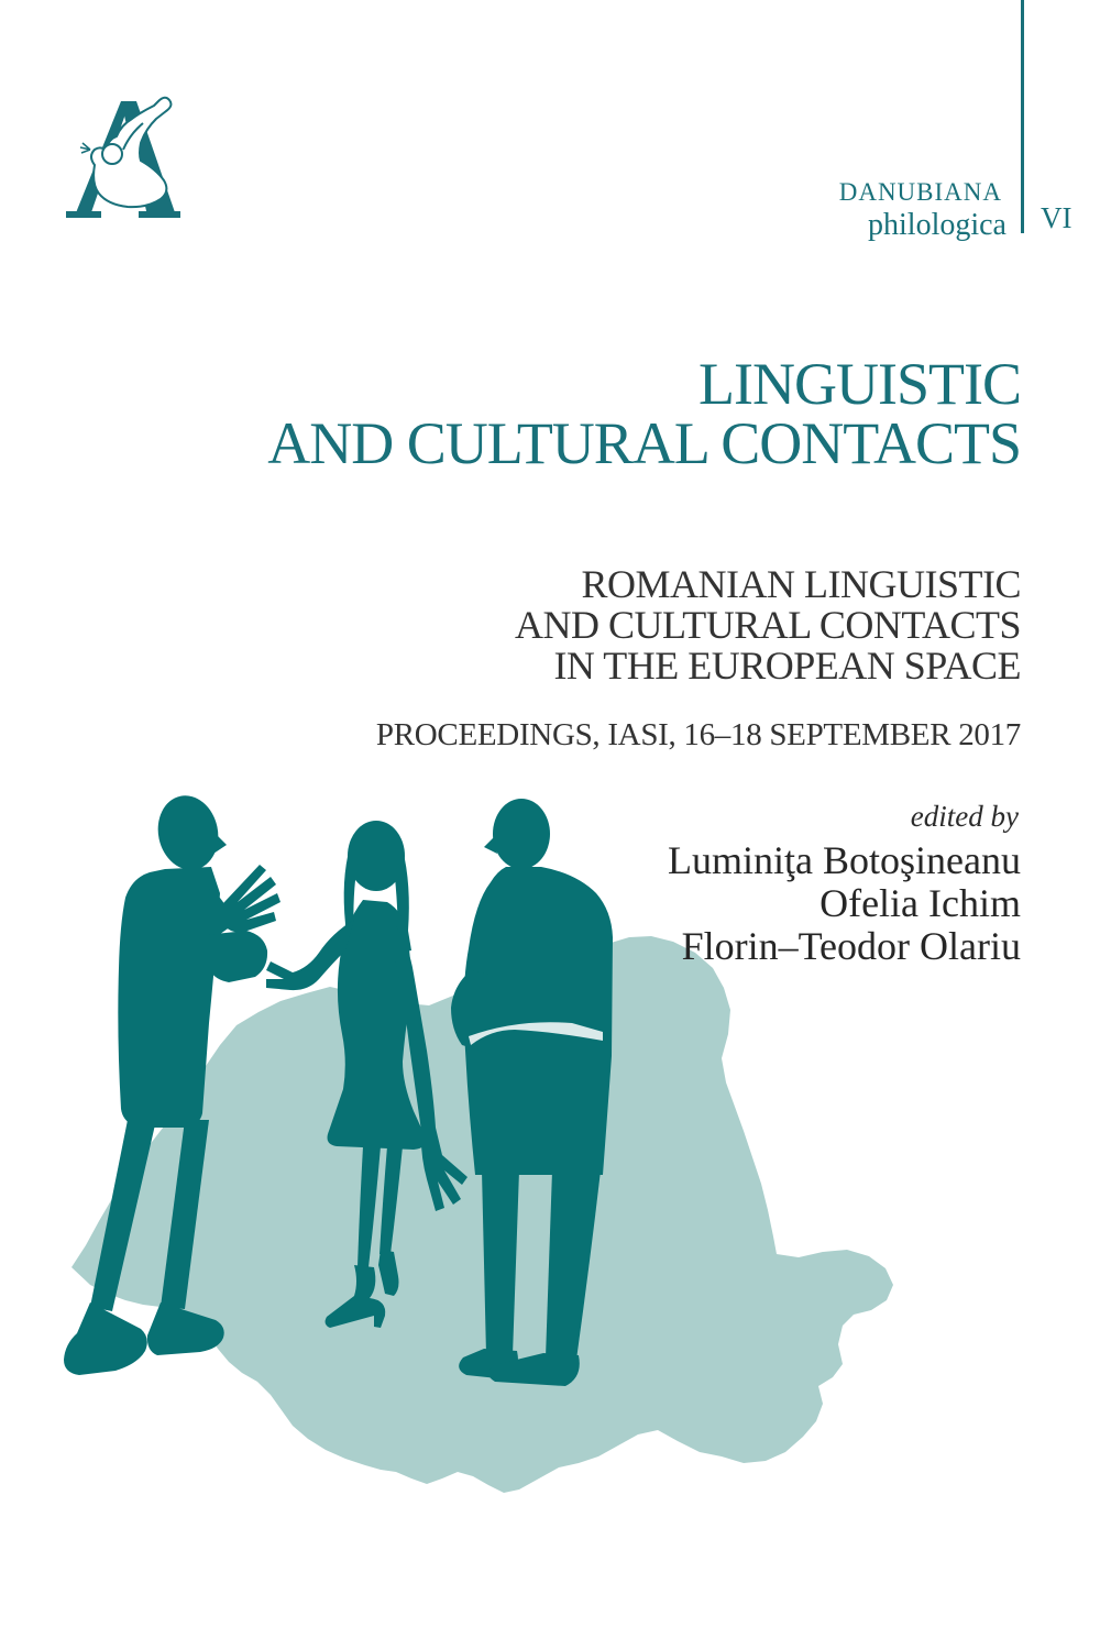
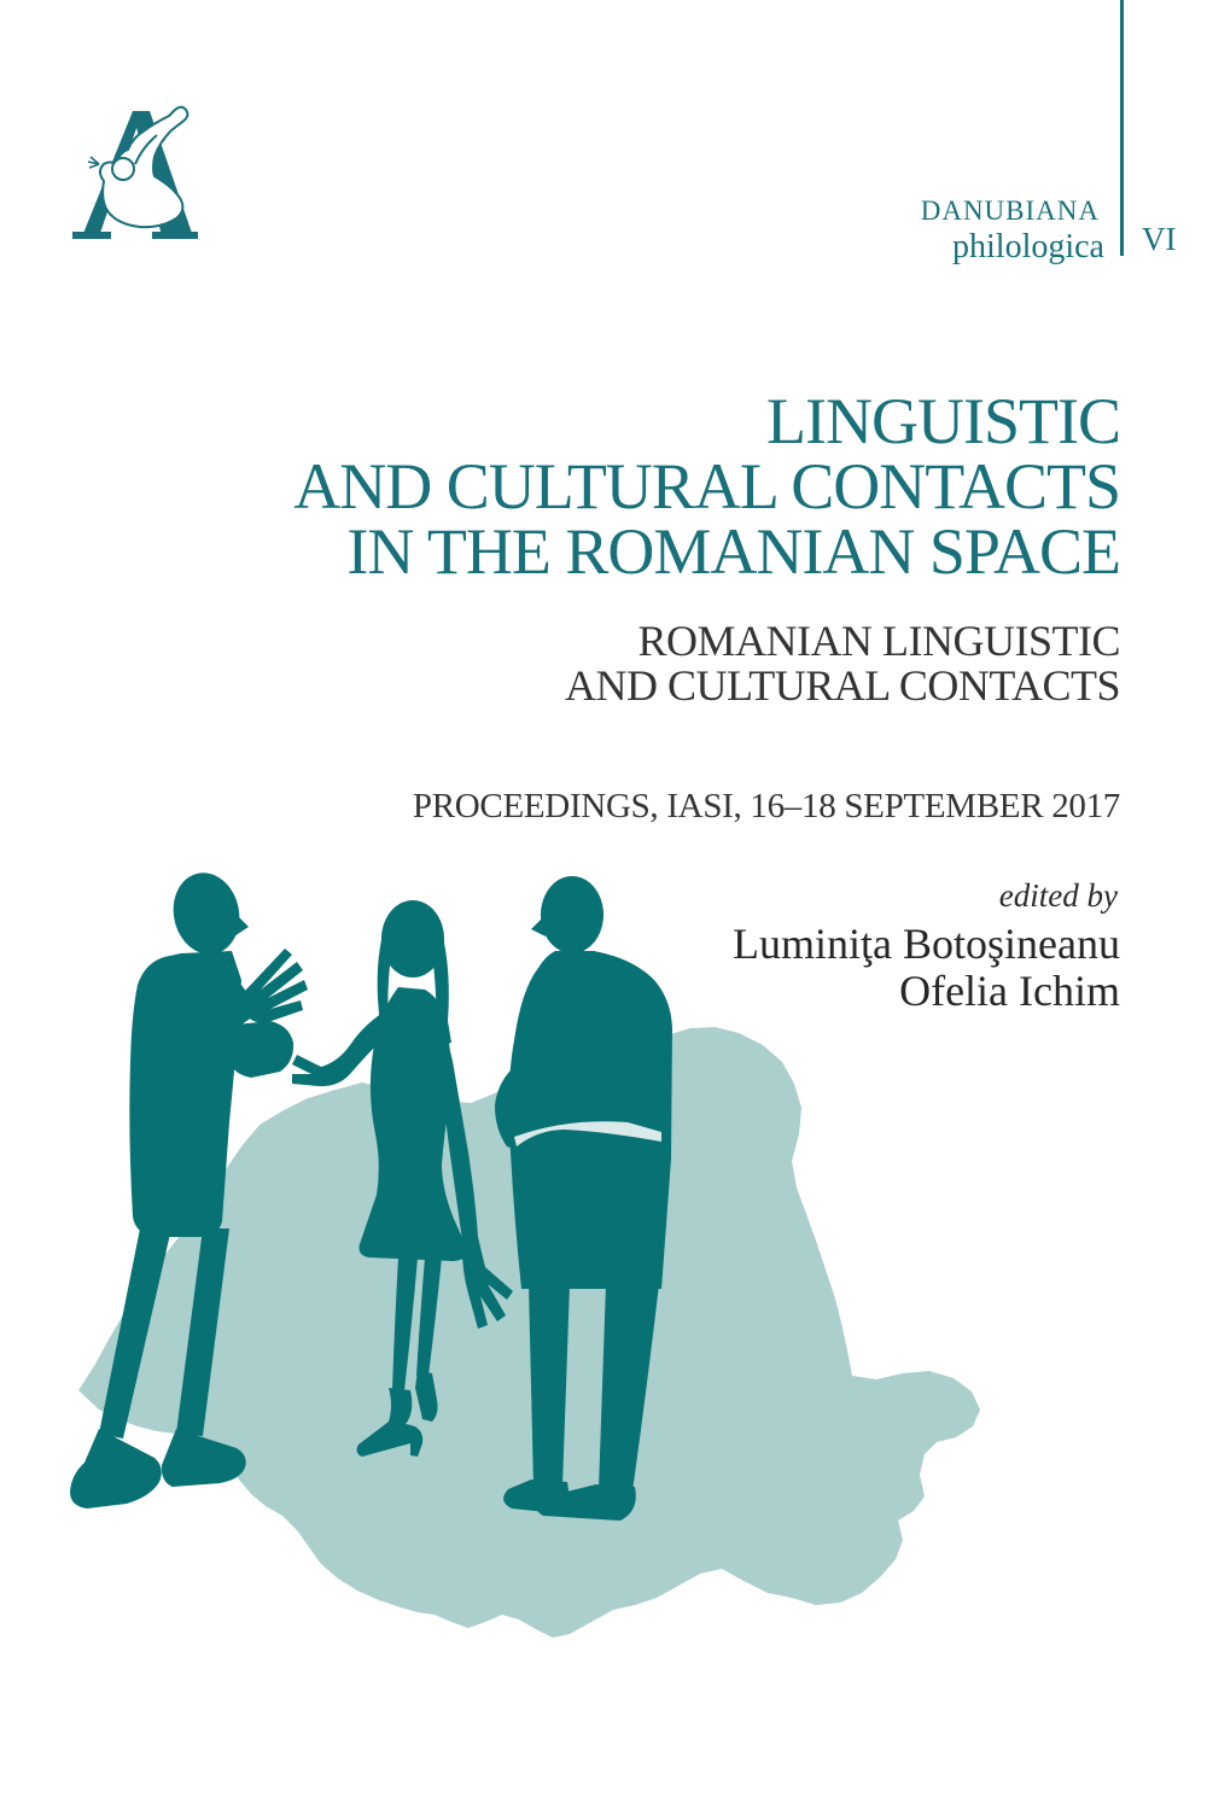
  DANUBIANA
  philologica
  VI
  LINGUISTIC
  AND CULTURAL CONTACTS
+ IN THE ROMANIAN SPACE
  ROMANIAN LINGUISTIC
  AND CULTURAL CONTACTS
- IN THE EUROPEAN SPACE
  PROCEEDINGS, IASI, 16–18 SEPTEMBER 2017
  edited by
  Luminiţa Botoşineanu
  Ofelia Ichim
- Florin–Teodor Olariu
